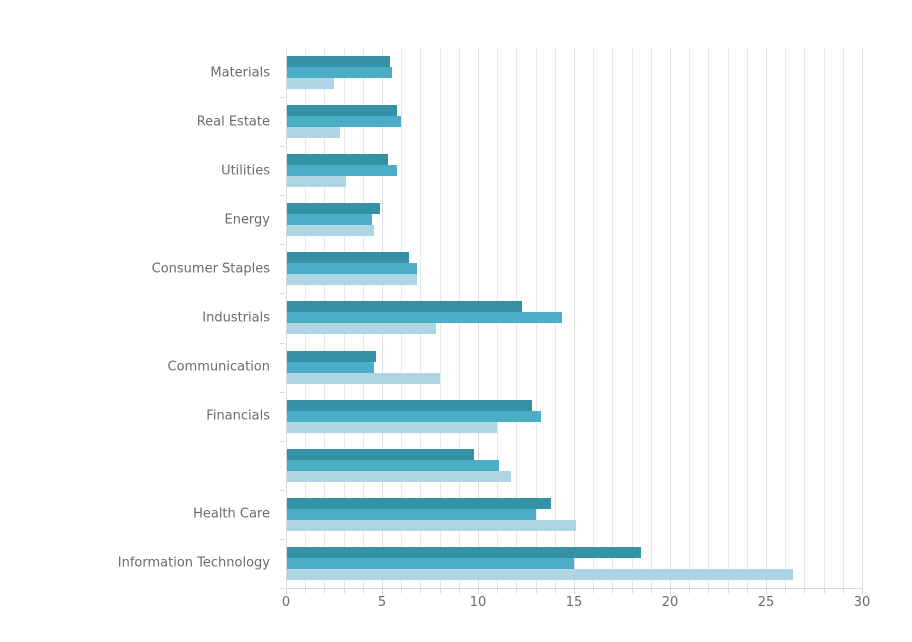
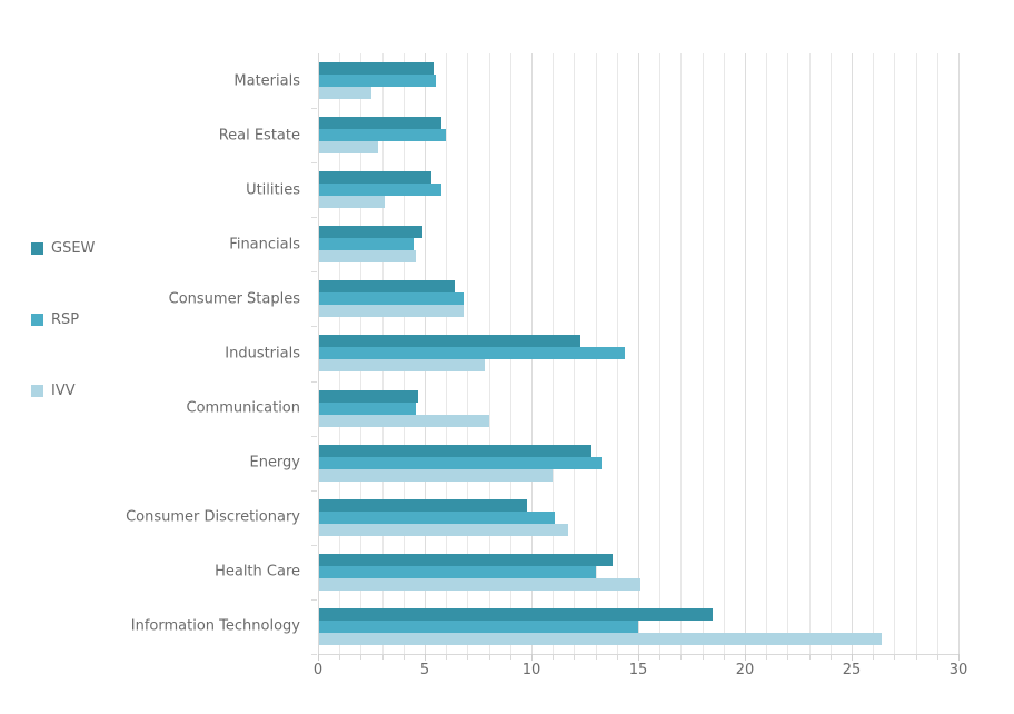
+ GSEW
+ RSP
+ IVV
  Materials
  Real Estate
  Utilities
- Energy
+ Financials
  Consumer Staples
  Industrials
  Communication
- Financials
+ Energy
+ Consumer Discretionary
  Health Care
  Information Technology
  0
  5
  10
  15
  20
  25
  30
